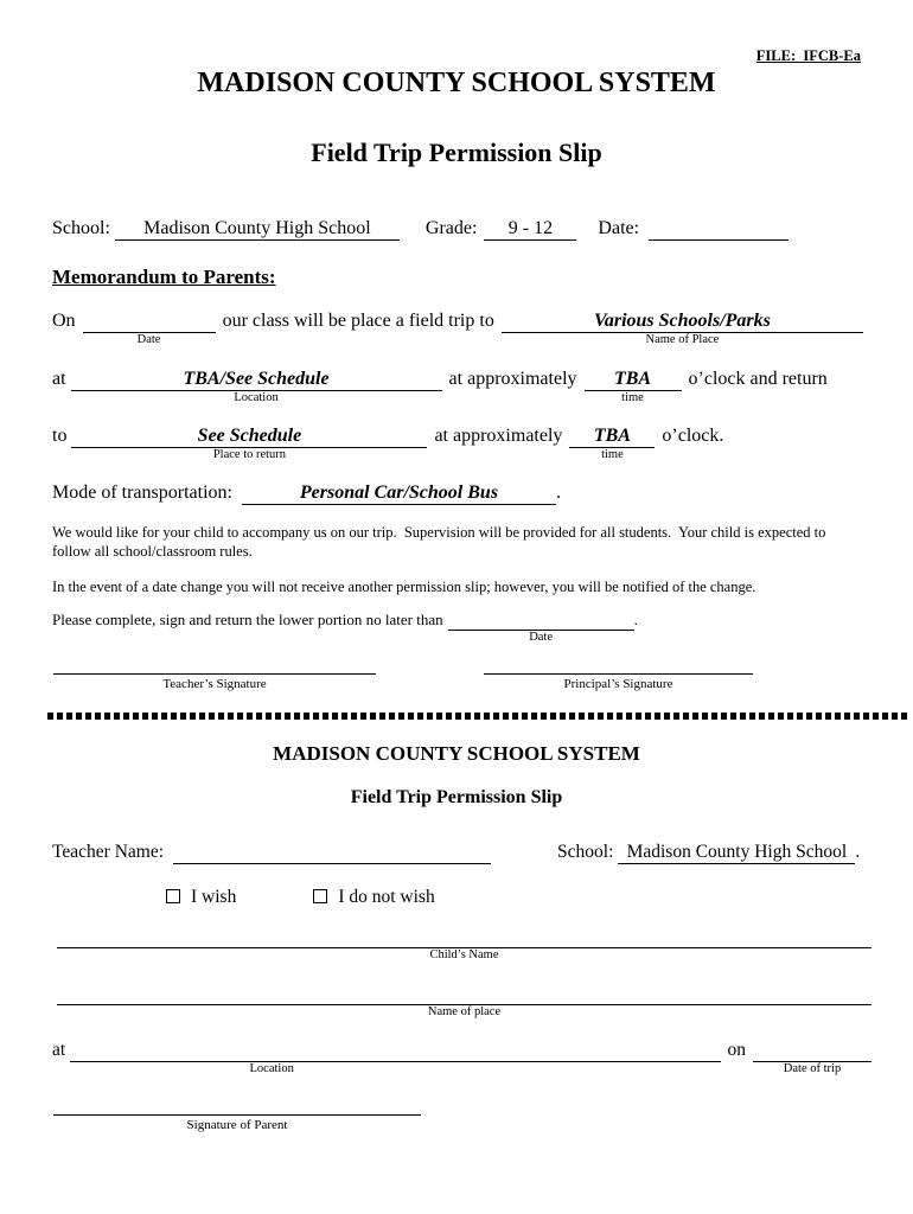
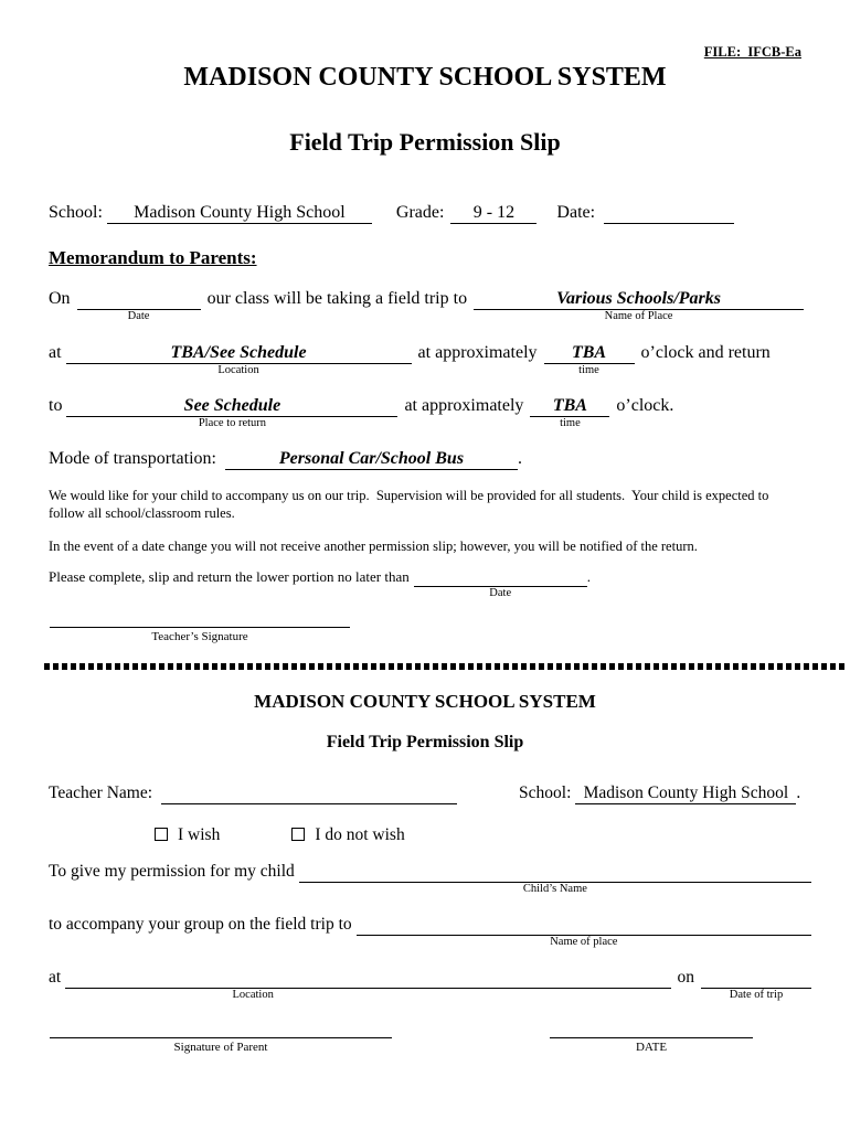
  FILE: IFCB-Ea
  MADISON COUNTY SCHOOL SYSTEM
  Field Trip Permission Slip
  School:
  Madison County High School
  Grade:
  9 - 12
  Date:
  Memorandum to Parents:
  On
  Date
- our class will be place a field trip to
+ our class will be taking a field trip to
  Various Schools/Parks
  Name of Place
  at
  TBA/See Schedule
  Location
  at approximately
  TBA
  time
  o’clock and return
  to
  See Schedule
  Place to return
  at approximately
  TBA
  time
  o’clock.
  Mode of transportation:
  Personal Car/School Bus
  .
  We would like for your child to accompany us on our trip. Supervision will be provided for all students. Your child is expected to follow all school/classroom rules.
- In the event of a date change you will not receive another permission slip; however, you will be notified of the change.
+ In the event of a date change you will not receive another permission slip; however, you will be notified of the return.
- Please complete, sign and return the lower portion no later than
+ Please complete, slip and return the lower portion no later than
  Date
  .
  Teacher’s Signature
- Principal’s Signature
  MADISON COUNTY SCHOOL SYSTEM
  Field Trip Permission Slip
  Teacher Name:
  School:
  Madison County High School
  .
  I wish
  I do not wish
+ To give my permission for my child
  Child’s Name
+ to accompany your group on the field trip to
  Name of place
  at
  Location
  on
  Date of trip
  Signature of Parent
+ DATE
